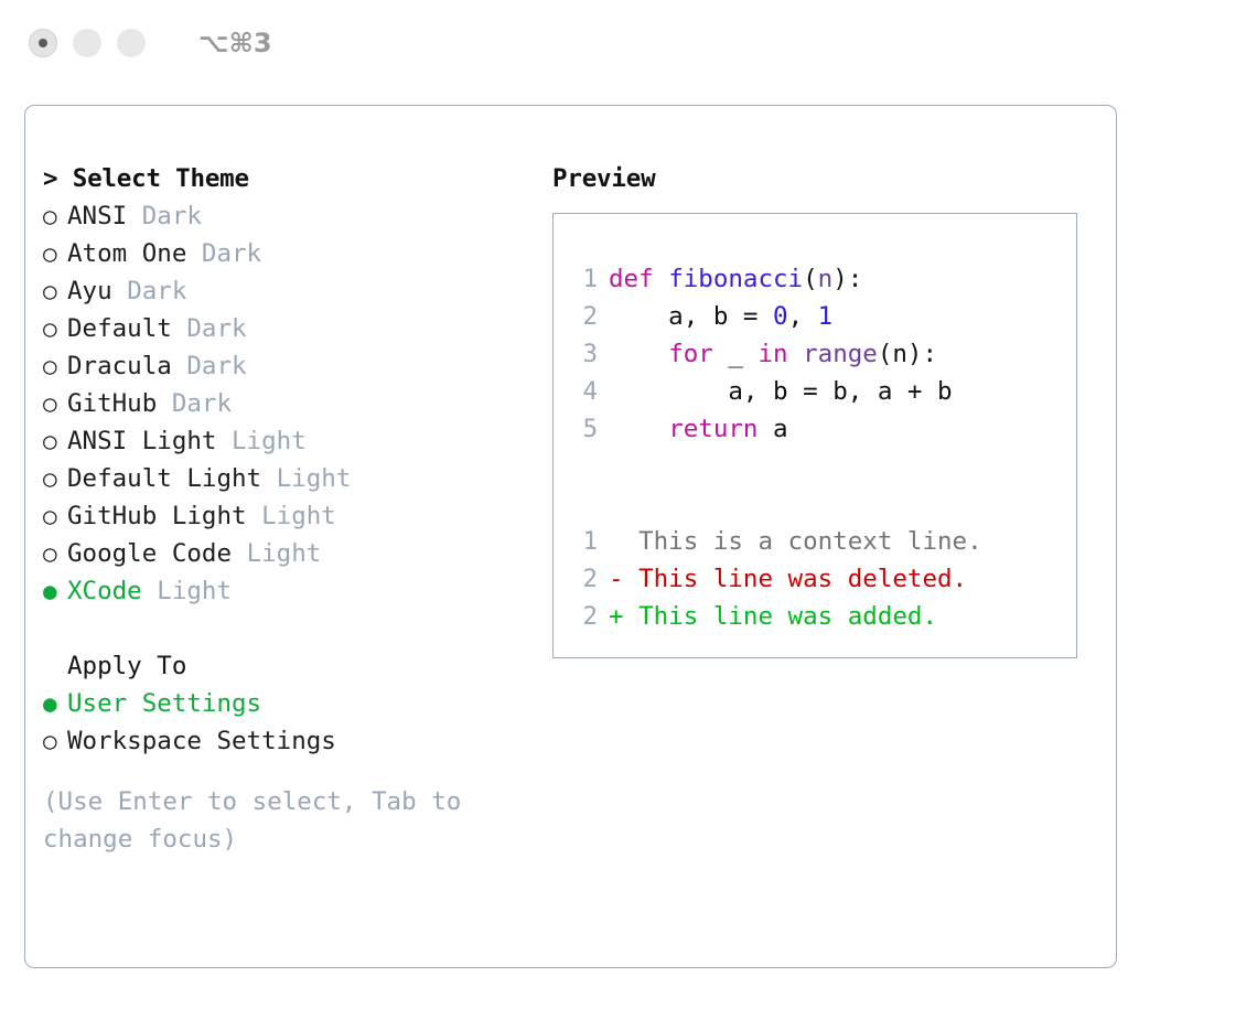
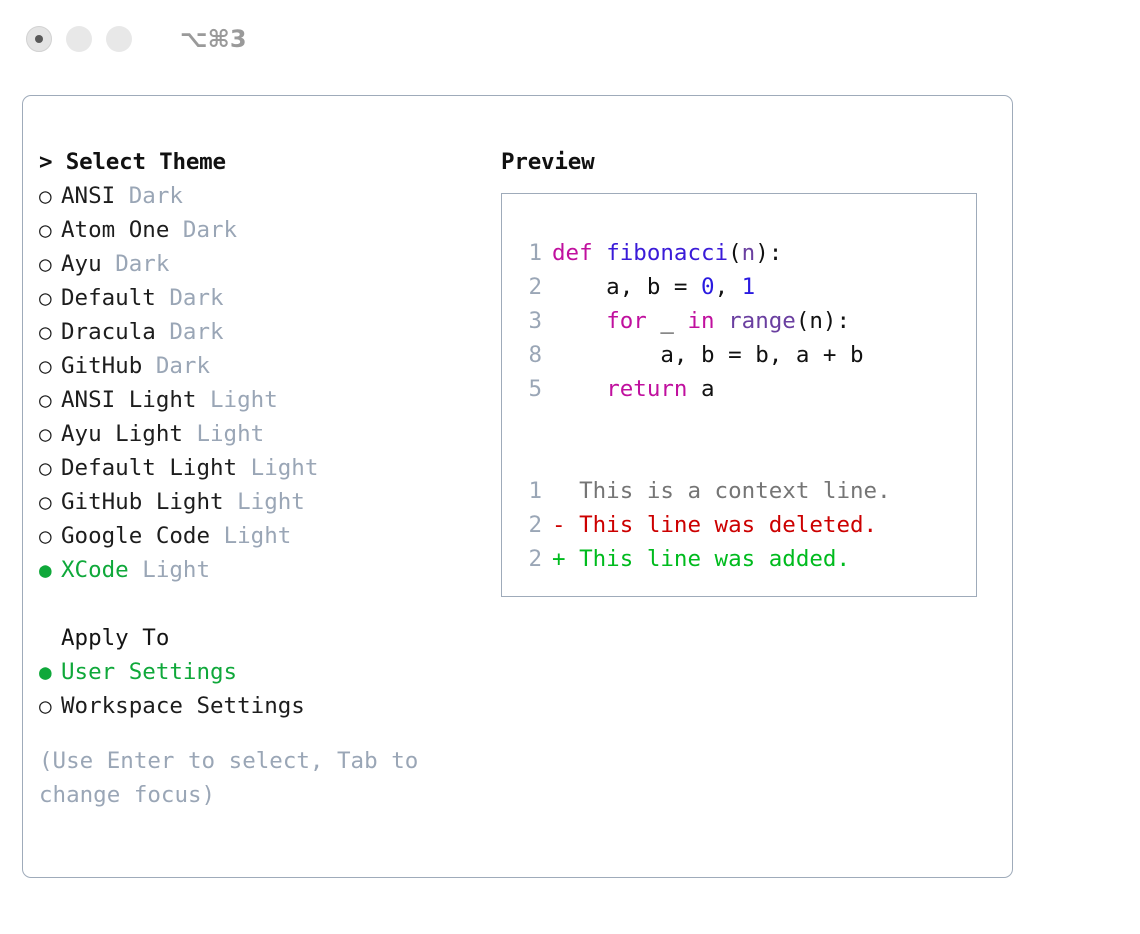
  ⌥⌘3
  > Select Theme
  ○ ANSI Dark
  ○ Atom One Dark
  ○ Ayu Dark
  ○ Default Dark
  ○ Dracula Dark
  ○ GitHub Dark
  ○ ANSI Light Light
+ ○ Ayu Light Light
  ○ Default Light Light
  ○ GitHub Light Light
  ○ Google Code Light
  ● XCode Light
  Apply To
  ● User Settings
  ○ Workspace Settings
  (Use Enter to select, Tab to change focus)
  Preview
  1 def fibonacci(n):
  2 a, b = 0, 1
  3 for _ in range(n):
- 4 a, b = b, a + b
+ 8 a, b = b, a + b
  5 return a
  1 This is a context line.
  2 - This line was deleted.
  2 + This line was added.
